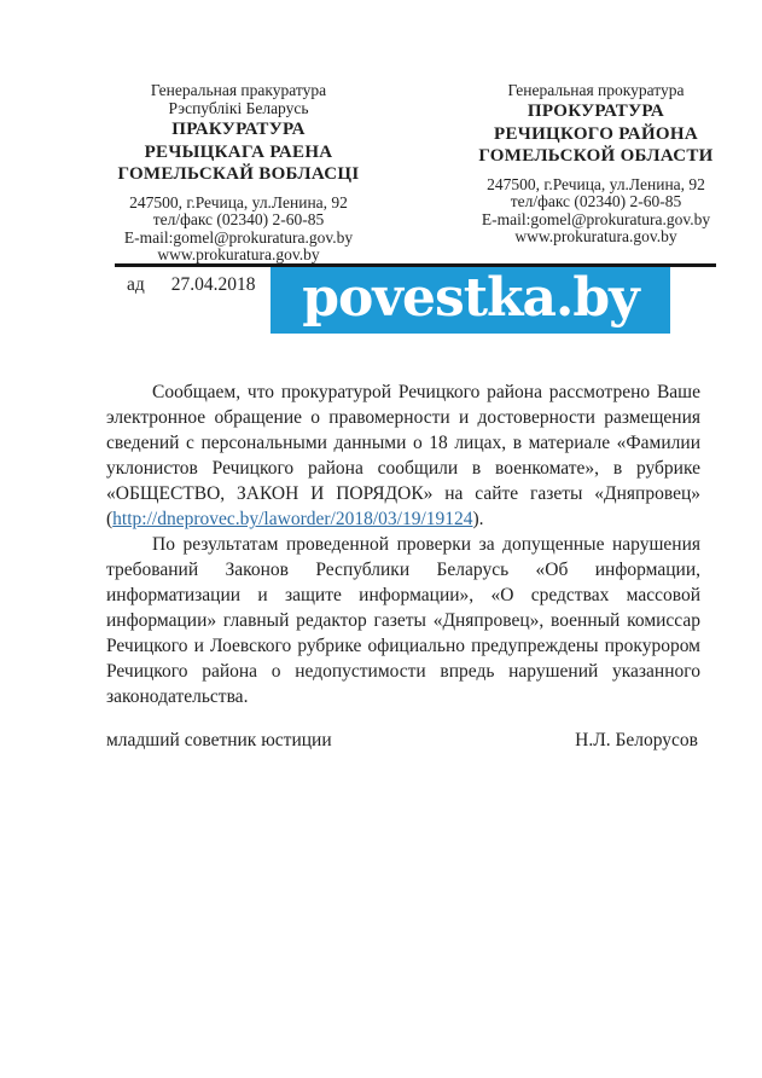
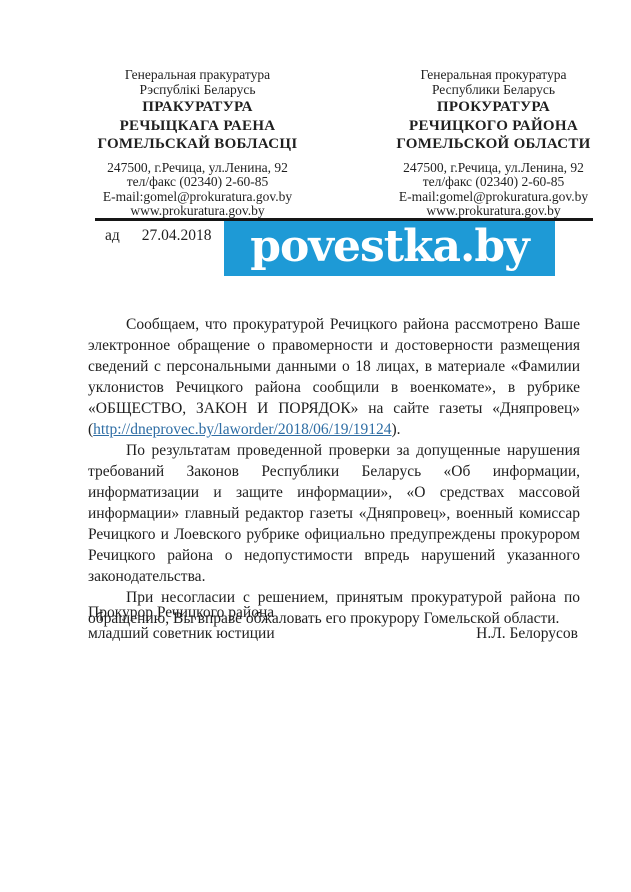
  Генеральная пракуратура
  Рэспублікі Беларусь
  ПРАКУРАТУРА
  РЕЧЫЦКАГА РАЕНА
  ГОМЕЛЬСКАЙ ВОБЛАСЦІ
  247500, г.Речица, ул.Ленина, 92
  тел/факс (02340) 2-60-85
  E-mail:gomel@prokuratura.gov.by
  www.prokuratura.gov.by
  Генеральная прокуратура
+ Республики Беларусь
  ПРОКУРАТУРА
  РЕЧИЦКОГО РАЙОНА
  ГОМЕЛЬСКОЙ ОБЛАСТИ
  247500, г.Речица, ул.Ленина, 92
  тел/факс (02340) 2-60-85
  E-mail:gomel@prokuratura.gov.by
  www.prokuratura.gov.by
  ад 27.04.2018
  povestka.by
- Сообщаем, что прокуратурой Речицкого района рассмотрено Ваше электронное обращение о правомерности и достоверности размещения сведений с персональными данными о 18 лицах, в материале «Фамилии уклонистов Речицкого района сообщили в военкомате», в рубрике «ОБЩЕСТВО, ЗАКОН И ПОРЯДОК» на сайте газеты «Дняпровец» (http://dneprovec.by/laworder/2018/03/19/19124).
+ Сообщаем, что прокуратурой Речицкого района рассмотрено Ваше электронное обращение о правомерности и достоверности размещения сведений с персональными данными о 18 лицах, в материале «Фамилии уклонистов Речицкого района сообщили в военкомате», в рубрике «ОБЩЕСТВО, ЗАКОН И ПОРЯДОК» на сайте газеты «Дняпровец» (http://dneprovec.by/laworder/2018/06/19/19124).
  По результатам проведенной проверки за допущенные нарушения требований Законов Республики Беларусь «Об информации, информатизации и защите информации», «О средствах массовой информации» главный редактор газеты «Дняпровец», военный комиссар Речицкого и Лоевского рубрике официально предупреждены прокурором Речицкого района о недопустимости впредь нарушений указанного законодательства.
+ При несогласии с решением, принятым прокуратурой района по обращению, Вы вправе обжаловать его прокурору Гомельской области.
+ Прокурор Речицкого района
  младший советник юстиции
  Н.Л. Белорусов
